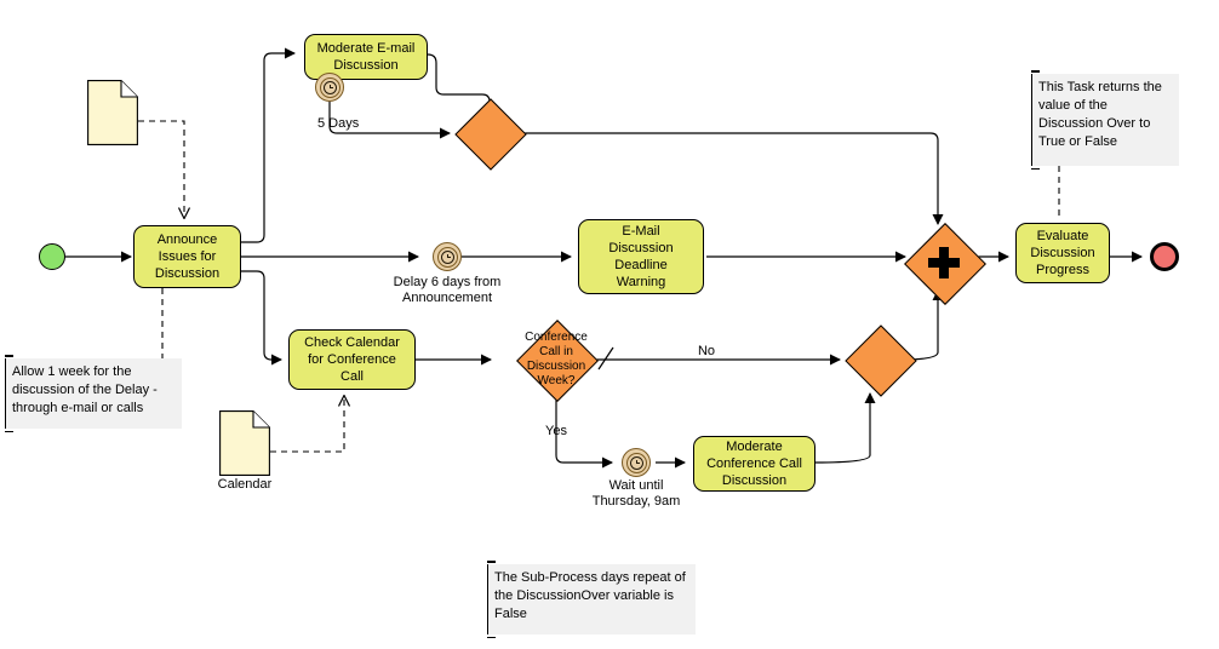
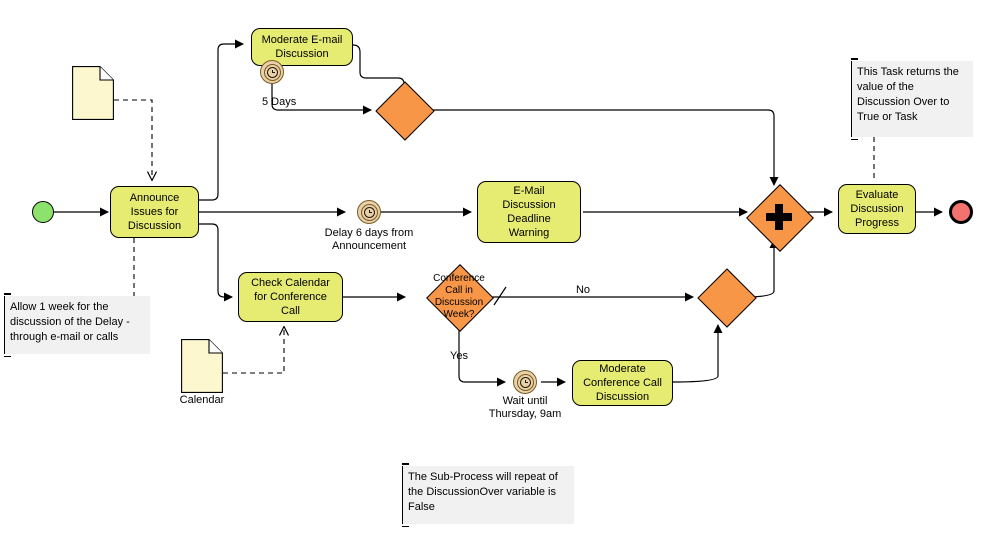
  Announce
  Issues for
  Discussion
  Moderate E-mail
  Discussion
  5 Days
  Delay 6 days from
  Announcement
  E-Mail
  Discussion
  Deadline
  Warning
  Check Calendar
  for Conference
  Call
  Conference
  Call in
  Discussion
  Week?
  Yes
  No
  Wait until
  Thursday, 9am
  Moderate
  Conference Call
  Discussion
  Evaluate
  Discussion
  Progress
  Calendar
- This Task returns the value of the Discussion Over to True or False
+ This Task returns the value of the Discussion Over to True or Task
  Allow 1 week for the discussion of the Delay - through e-mail or calls
- The Sub-Process days repeat of the DiscussionOver variable is False
+ The Sub-Process will repeat of the DiscussionOver variable is False
